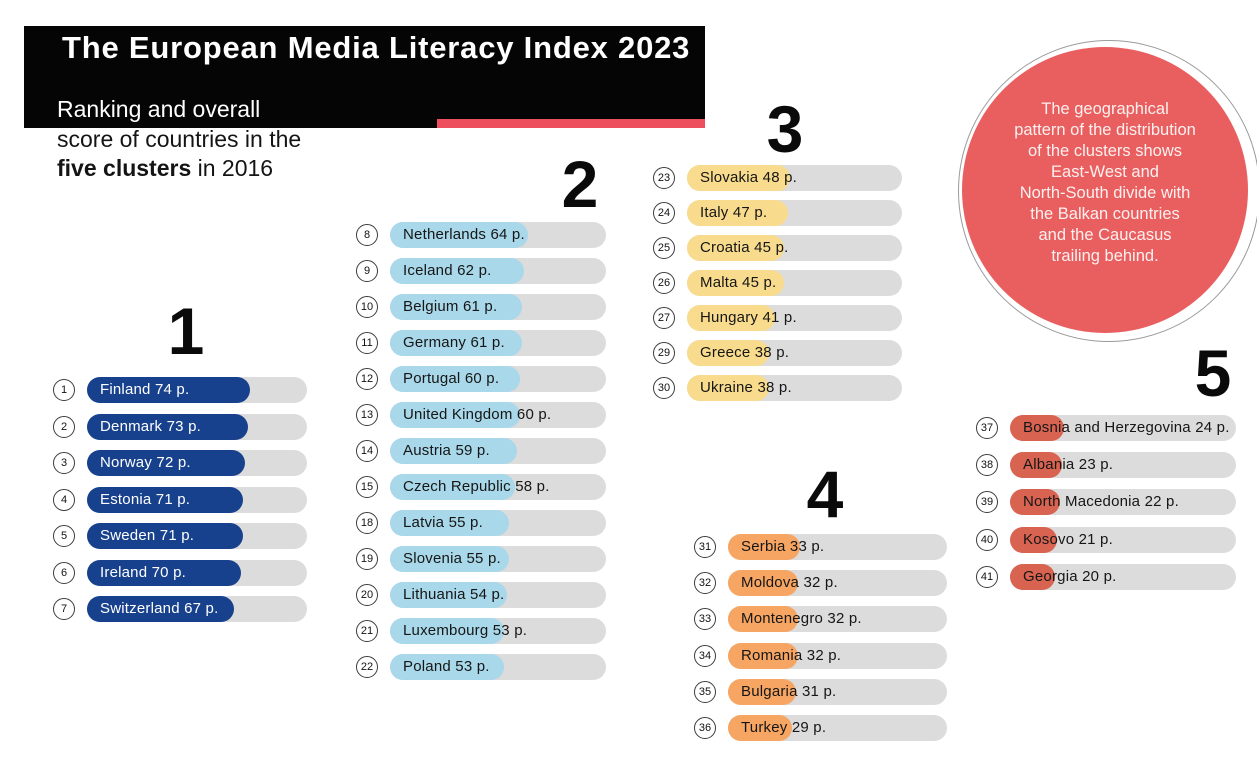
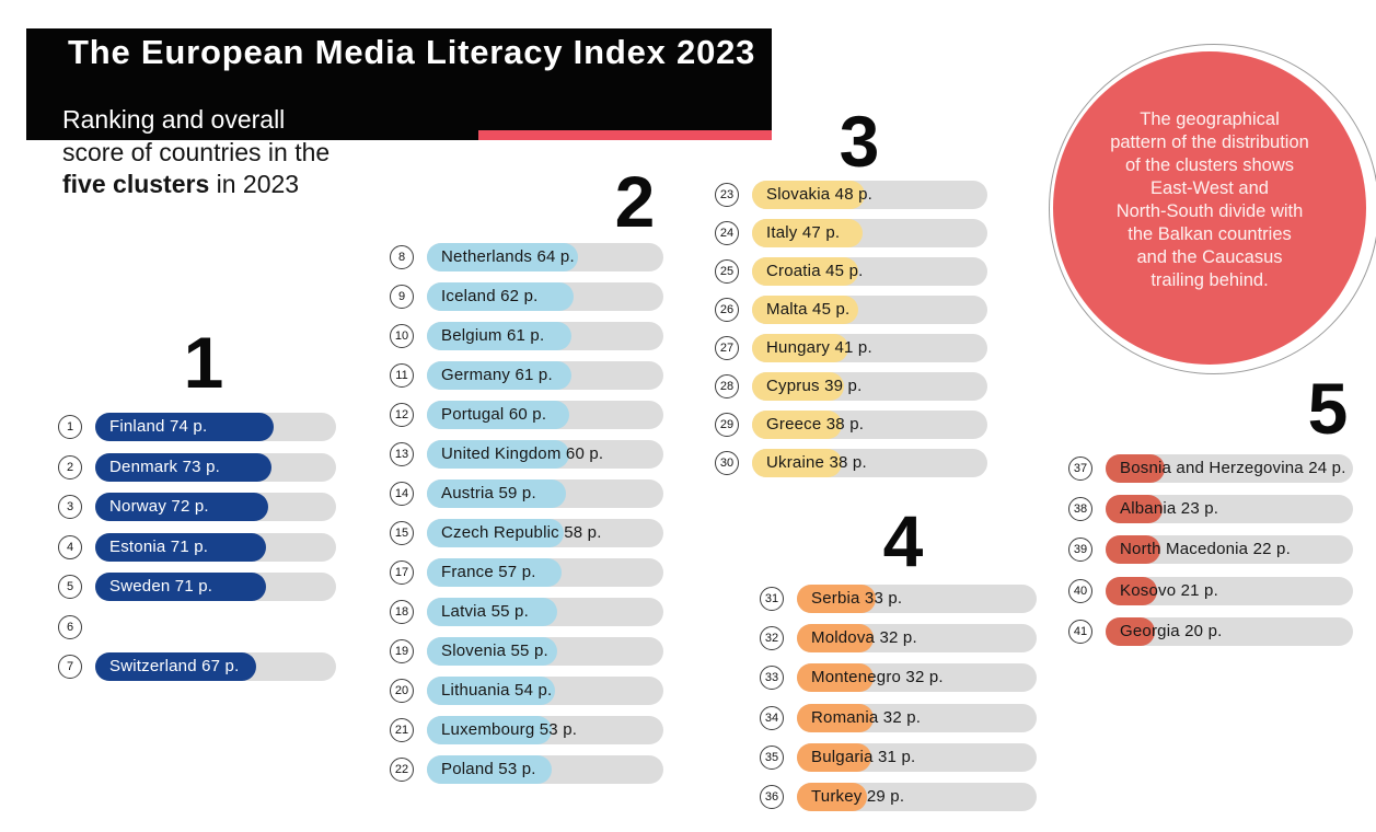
  The European Media Literacy Index 2023
  Ranking and overall
  score of countries in the
- five clusters in 2016
+ five clusters in 2023
  The geographical
  pattern of the distribution
  of the clusters shows
  East-West and
  North-South divide with
  the Balkan countries
  and the Caucasus
  trailing behind.
  1
  1
  Finland 74 p.
  2
  Denmark 73 p.
  3
  Norway 72 p.
  4
  Estonia 71 p.
  5
  Sweden 71 p.
  6
- Ireland 70 p.
  7
  Switzerland 67 p.
  2
  8
  Netherlands 64 p.
  9
  Iceland 62 p.
  10
  Belgium 61 p.
  11
  Germany 61 p.
  12
  Portugal 60 p.
  13
  United Kingdom 60 p.
  14
  Austria 59 p.
  15
  Czech Republic 58 p.
+ 17
+ France 57 p.
  18
  Latvia 55 p.
  19
  Slovenia 55 p.
  20
  Lithuania 54 p.
  21
  Luxembourg 53 p.
  22
  Poland 53 p.
  3
  23
  Slovakia 48 p.
  24
  Italy 47 p.
  25
  Croatia 45 p.
  26
  Malta 45 p.
  27
  Hungary 41 p.
+ 28
+ Cyprus 39 p.
  29
  Greece 38 p.
  30
  Ukraine 38 p.
  4
  31
  Serbia 33 p.
  32
  Moldova 32 p.
  33
  Montenegro 32 p.
  34
  Romania 32 p.
  35
  Bulgaria 31 p.
  36
  Turkey 29 p.
  5
  37
  Bosnia and Herzegovina 24 p.
  38
  Albania 23 p.
  39
  North Macedonia 22 p.
  40
  Kosovo 21 p.
  41
  Georgia 20 p.
